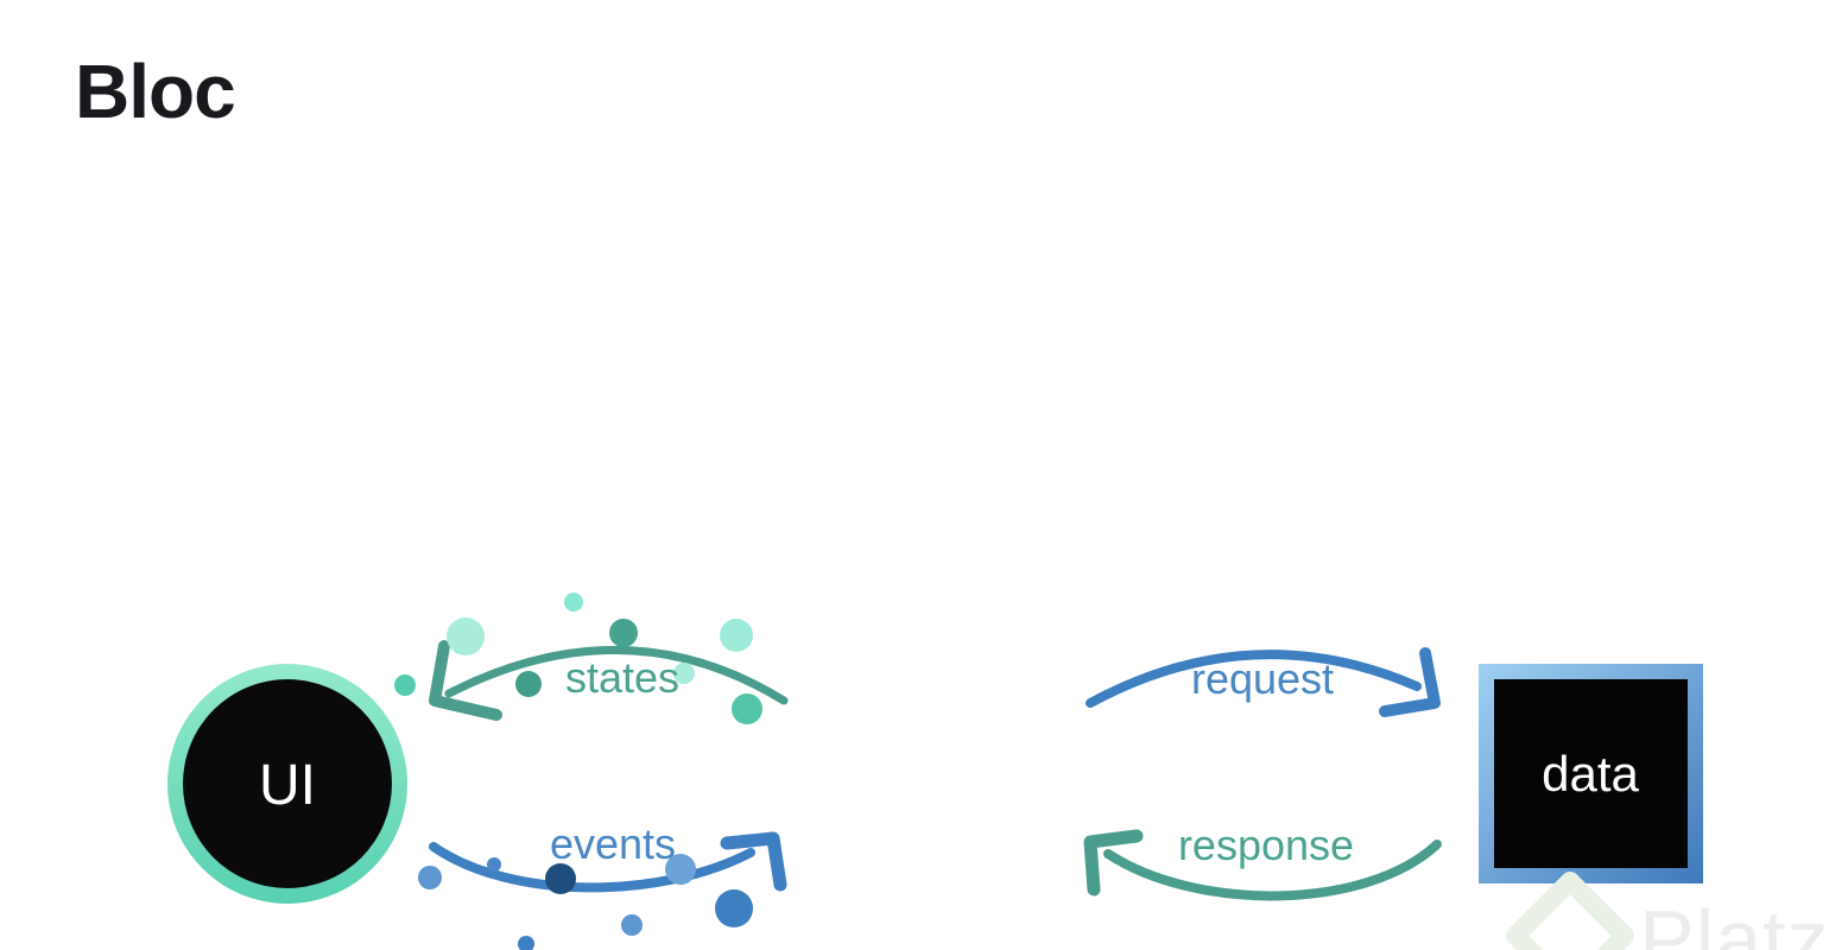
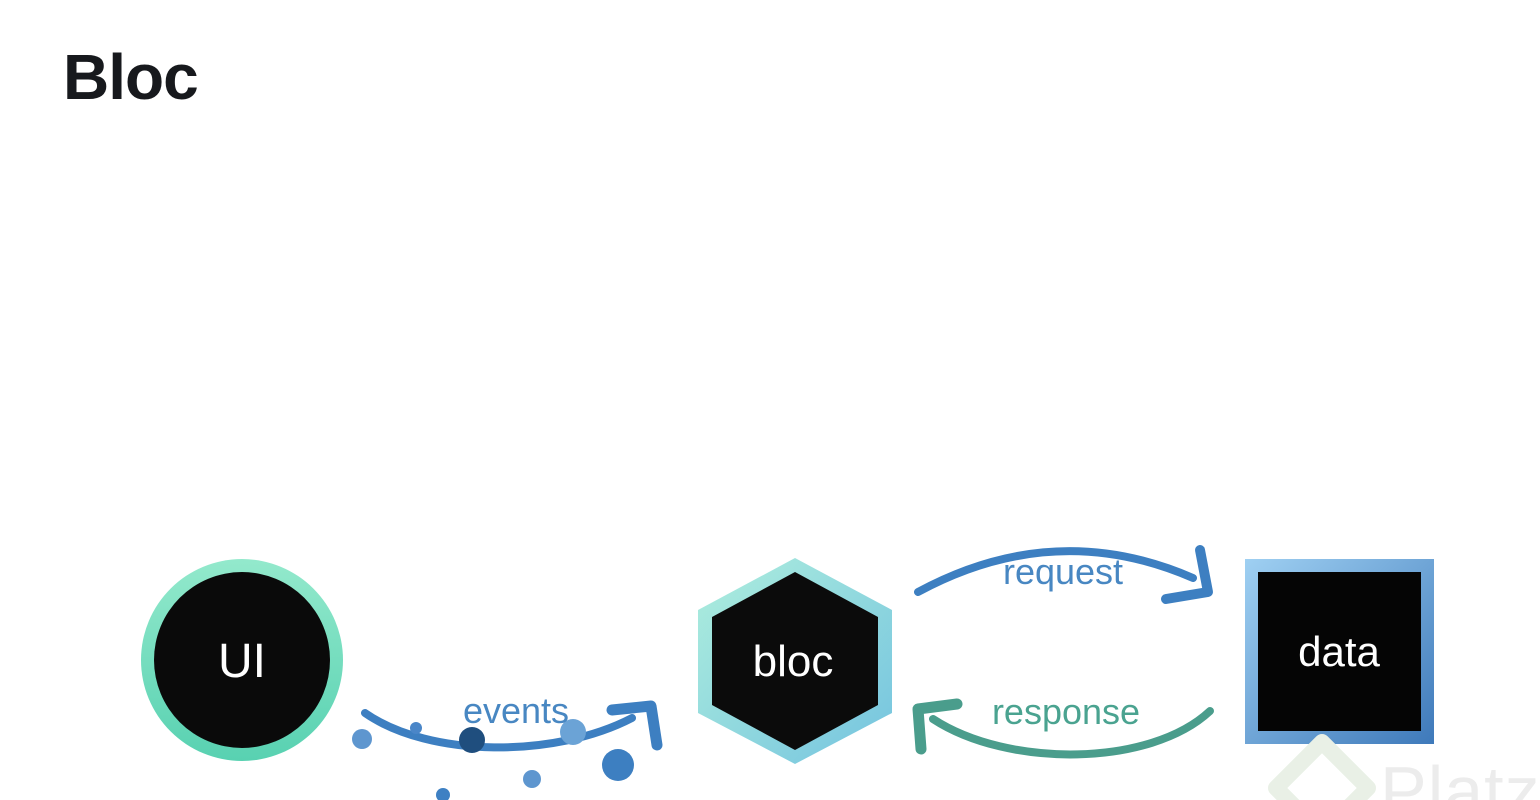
  Bloc
  UI
- states
  events
+ bloc
  request
  response
  data
